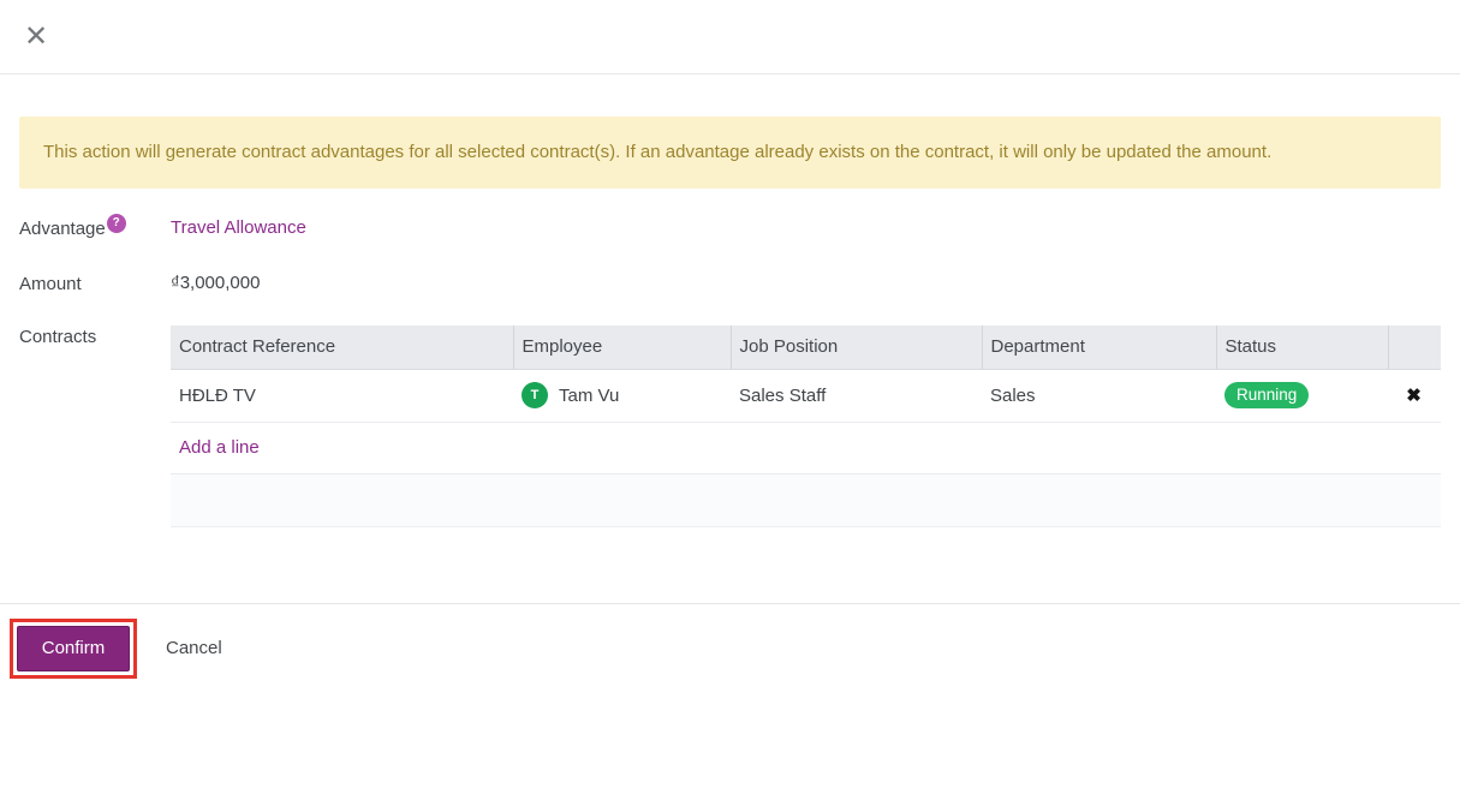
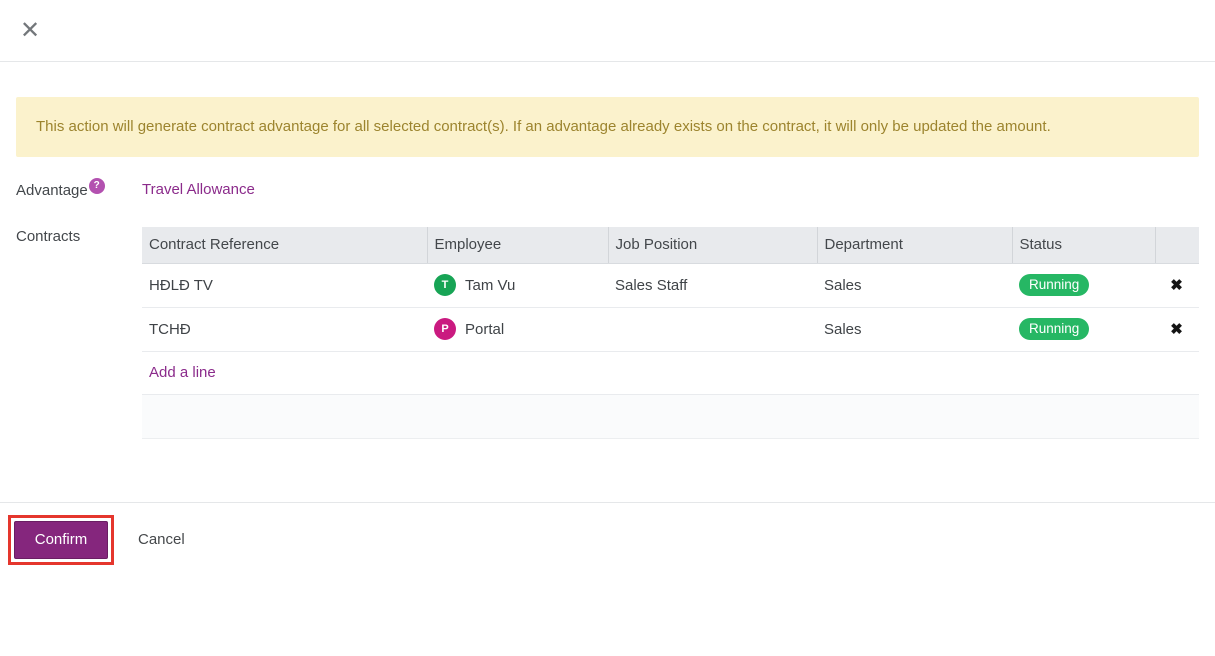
  ✕
- This action will generate contract advantages for all selected contract(s). If an advantage already exists on the contract, it will only be updated the amount.
+ This action will generate contract advantage for all selected contract(s). If an advantage already exists on the contract, it will only be updated the amount.
  Advantage ?
  Travel Allowance
- Amount
- ₫3,000,000
  Contracts
  Contract Reference	Employee	Job Position	Department	Status
  HĐLĐ TV	T Tam Vu	Sales Staff	Sales	Running	✖
+ TCHĐ	P Portal		Sales	Running	✖
  Add a line
  Confirm
  Cancel
